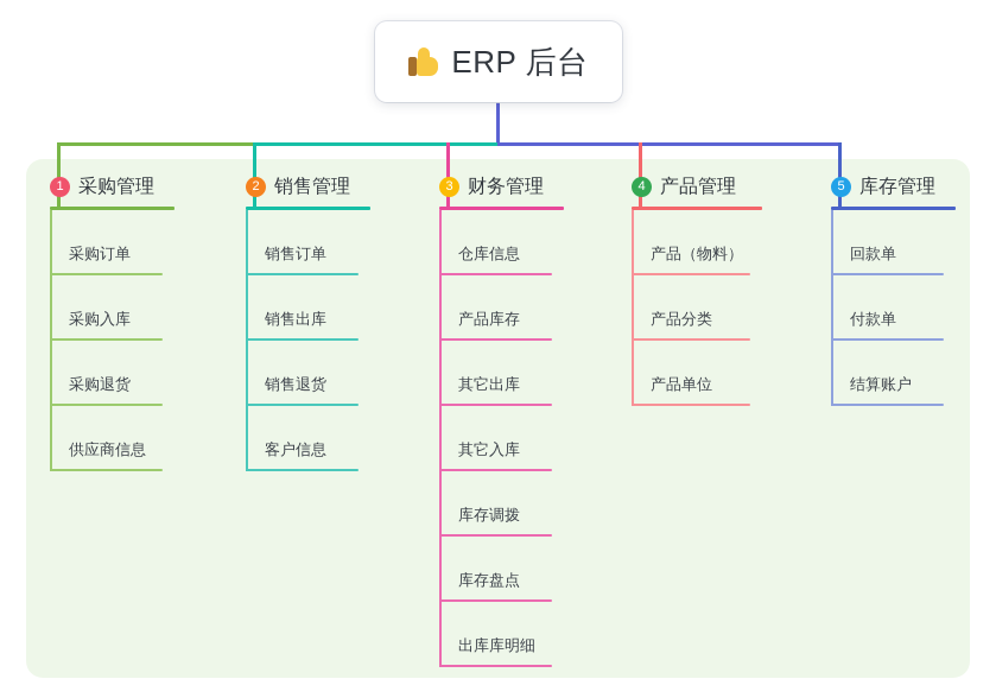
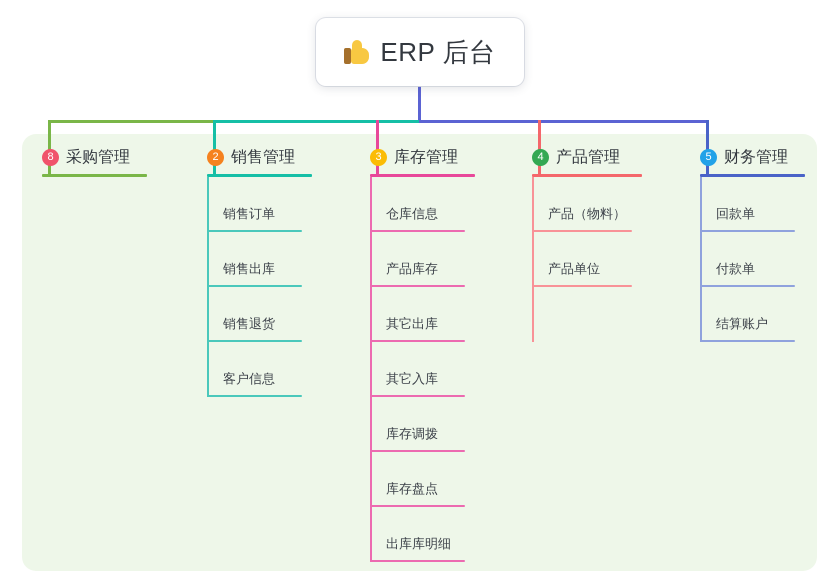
  ERP 后台
- 1
+ 8
  采购管理
- 采购订单
- 采购入库
- 采购退货
- 供应商信息
  2
  销售管理
  销售订单
  销售出库
  销售退货
  客户信息
  3
- 财务管理
+ 库存管理
  仓库信息
  产品库存
  其它出库
  其它入库
  库存调拨
  库存盘点
  出库库明细
  4
  产品管理
  产品（物料）
- 产品分类
  产品单位
  5
- 库存管理
+ 财务管理
  回款单
  付款单
  结算账户
